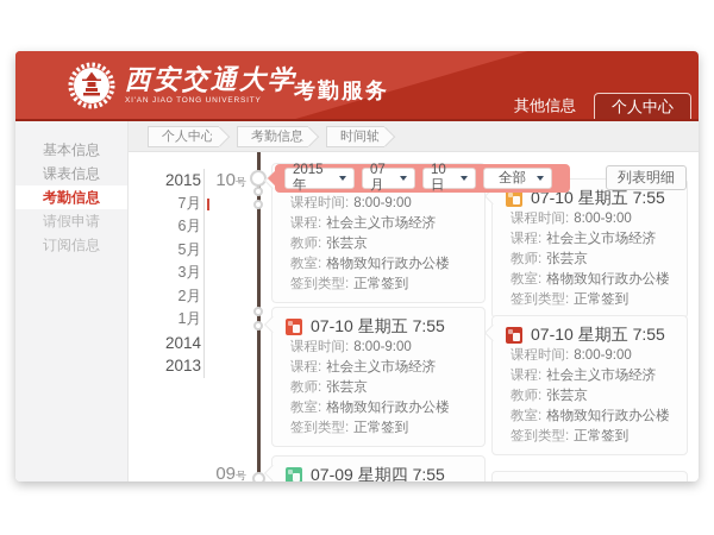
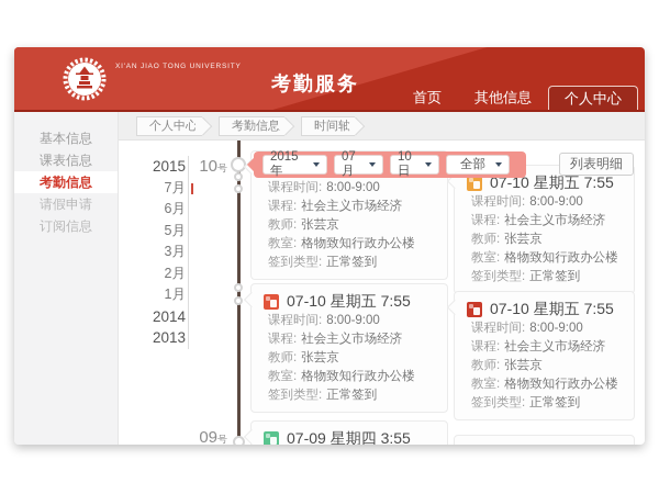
- 西安交通大学
  考勤服务
+ 首页
  其他信息
  个人中心
  基本信息
  课表信息
  考勤信息
  请假申请
  订阅信息
  个人中心
  考勤信息
  时间轴
  2015
  7月
  6月
  5月
  3月
  2月
  1月
  2014
  2013
  10号
  09号
  课程时间: 8:00-9:00
  课程: 社会主义市场经济
  教师: 张芸京
  教室: 格物致知行政办公楼
  签到类型: 正常签到
  07-10 星期五 7:55
  课程时间: 8:00-9:00
  课程: 社会主义市场经济
  教师: 张芸京
  教室: 格物致知行政办公楼
  签到类型: 正常签到
  07-10 星期五 7:55
  课程时间: 8:00-9:00
  课程: 社会主义市场经济
  教师: 张芸京
  教室: 格物致知行政办公楼
  签到类型: 正常签到
  07-10 星期五 7:55
  课程时间: 8:00-9:00
  课程: 社会主义市场经济
  教师: 张芸京
  教室: 格物致知行政办公楼
  签到类型: 正常签到
- 07-09 星期四 7:55
+ 07-09 星期四 3:55
  2015年
  07月
  10日
  全部
  列表明细
